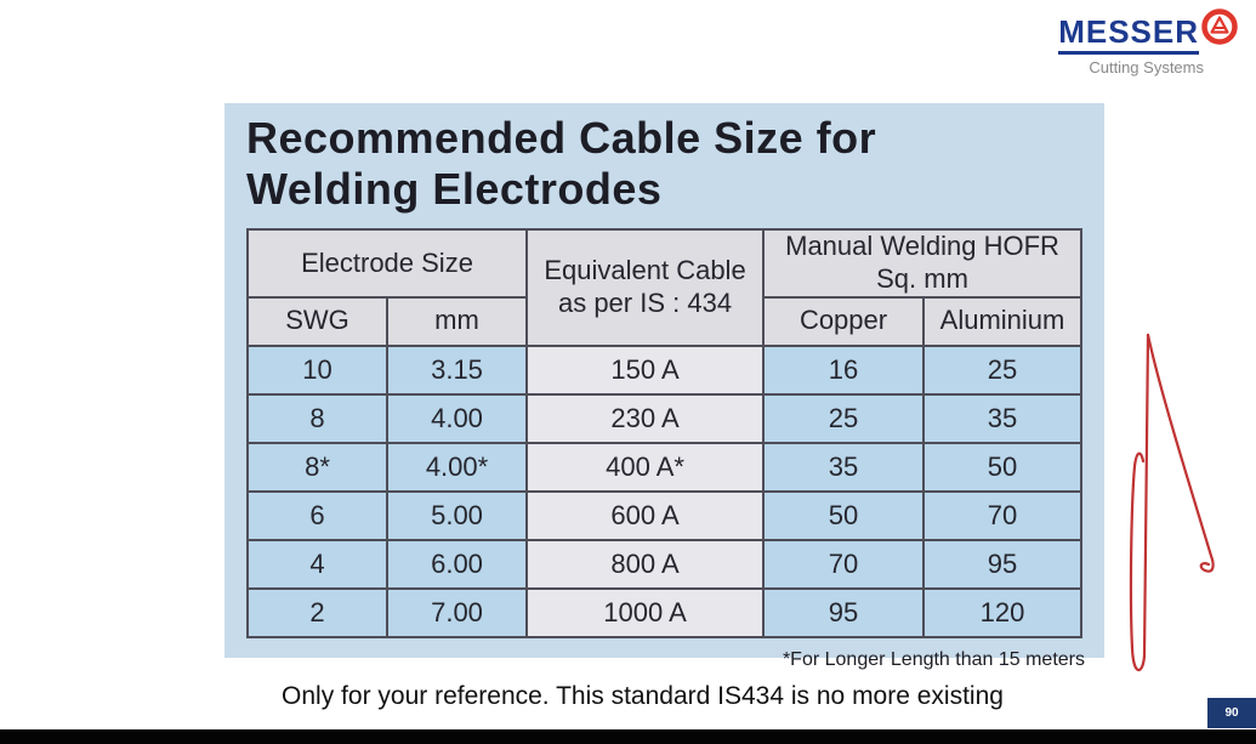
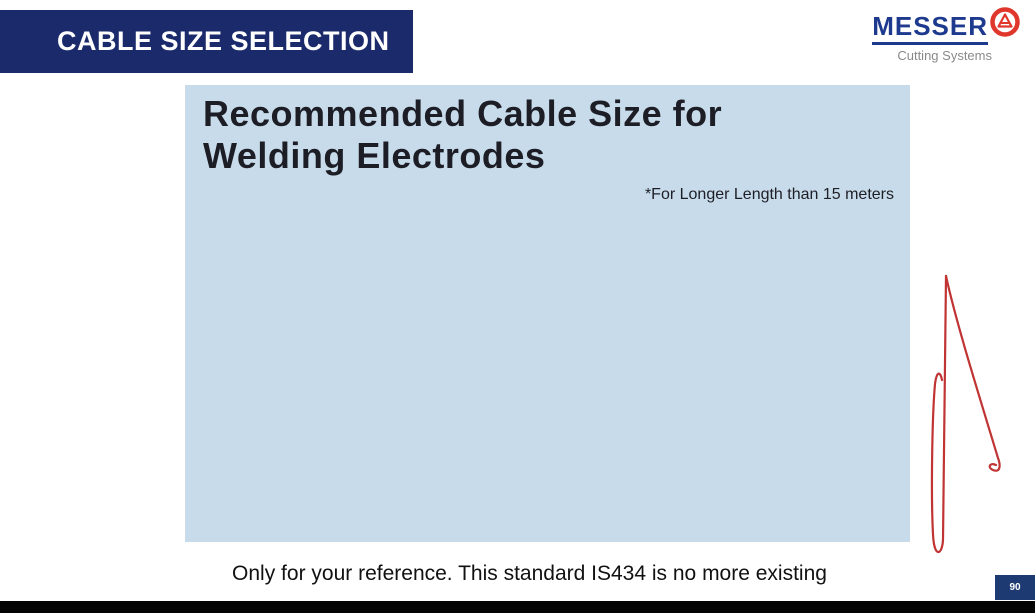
+ CABLE SIZE SELECTION
  MESSER
  Cutting Systems
  Recommended Cable Size for Welding Electrodes
- Electrode Size	Equivalent Cable as per IS : 434	Manual Welding HOFR Sq. mm
- SWG	mm	Copper	Aluminium
- 10	3.15	150 A	16	25
- 8	4.00	230 A	25	35
- 8*	4.00*	400 A*	35	50
- 6	5.00	600 A	50	70
- 4	6.00	800 A	70	95
- 2	7.00	1000 A	95	120
  *For Longer Length than 15 meters
  Only for your reference. This standard IS434 is no more existing
  90
